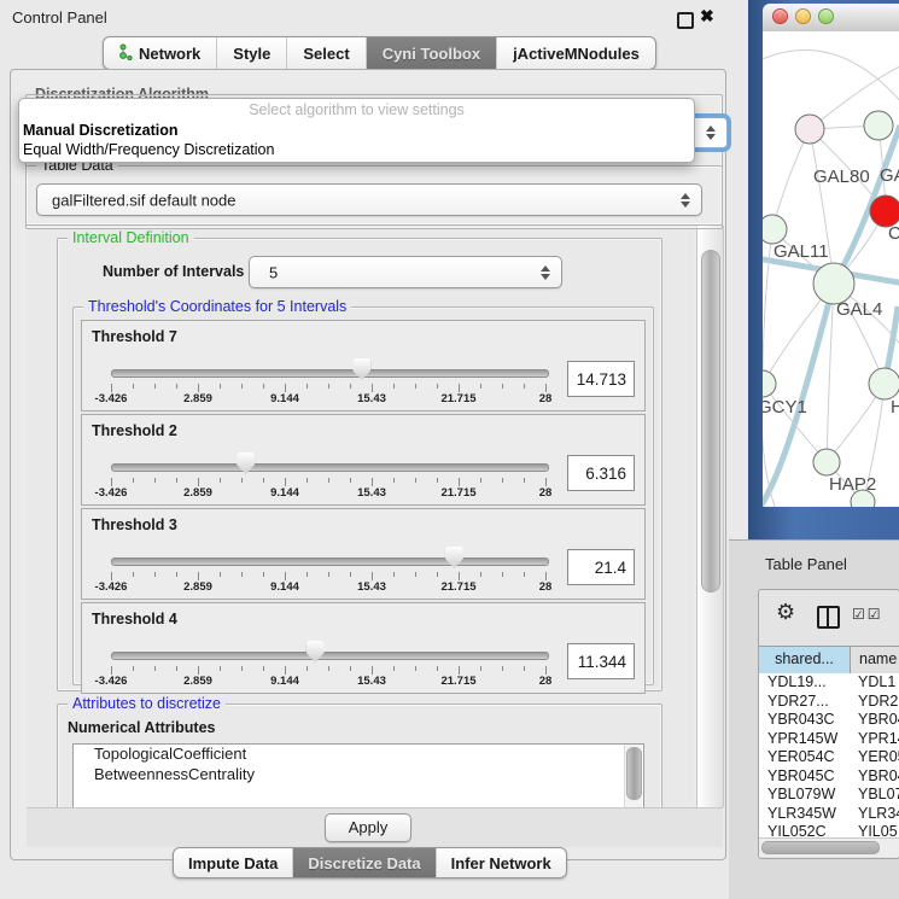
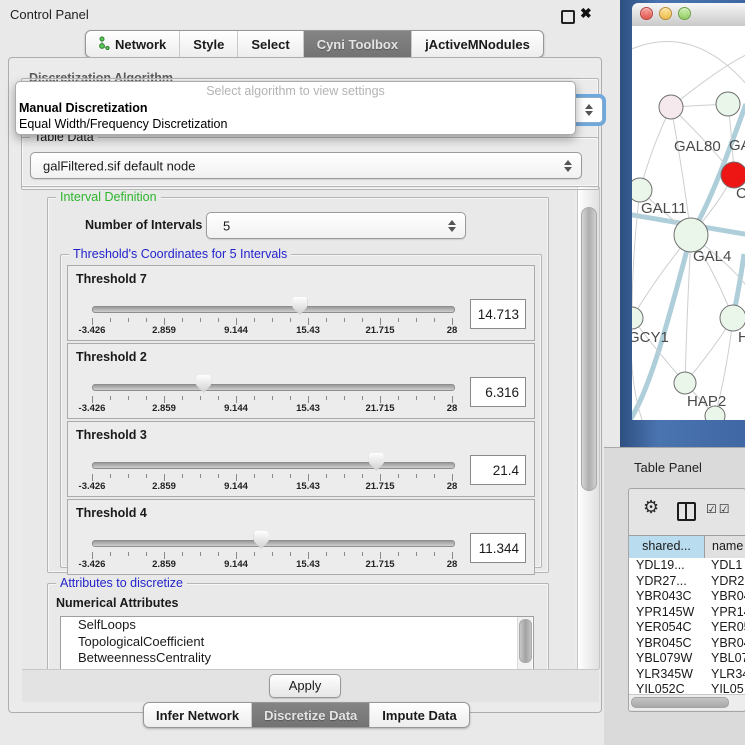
  Control Panel
  ✖
  Network
  Style
  Select
  Cyni Toolbox
  jActiveMNodules
  Discretization Algorithm
  Select algorithm to view settings
  Manual Discretization
  Equal Width/Frequency Discretization
  Table Data
  galFiltered.sif default node
  Interval Definition
  Number of Intervals
  5
  Threshold's Coordinates for 5 Intervals
  Threshold 7
  -3.426
  2.859
  9.144
  15.43
  21.715
  28
  14.713
  Threshold 2
  -3.426
  2.859
  9.144
  15.43
  21.715
  28
  6.316
  Threshold 3
  -3.426
  2.859
  9.144
  15.43
  21.715
  28
  21.4
  Threshold 4
  -3.426
  2.859
  9.144
  15.43
  21.715
  28
  11.344
  Attributes to discretize
  Numerical Attributes
+ SelfLoops
  TopologicalCoefficient
  BetweennessCentrality
  Apply
- Impute Data
+ Infer Network
  Discretize Data
- Infer Network
+ Impute Data
  GAL80
  C
  GAL11
  GAL4
  GCY1
  H
  HAP2
  Table Panel
  ⚙
  ☑☑
  shared...
  name
  YDL19...
  YDL1
  YDR27...
  YDR2
  YBR043C
  YBR0
  YPR145W
  YPR1
  YER054C
  YER0
  YBR045C
  YBR0
  YBL079W
  YBL0
  YLR345W
  YLR3
  YIL052C
  YIL05
